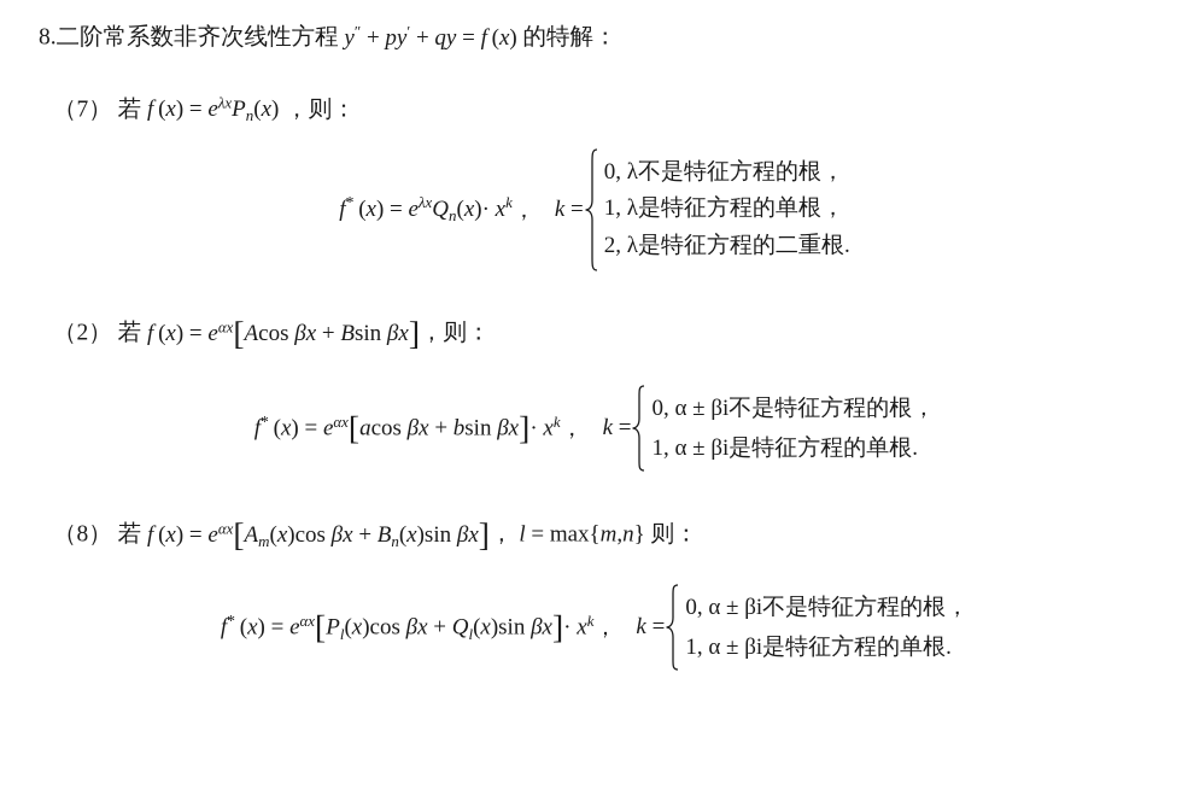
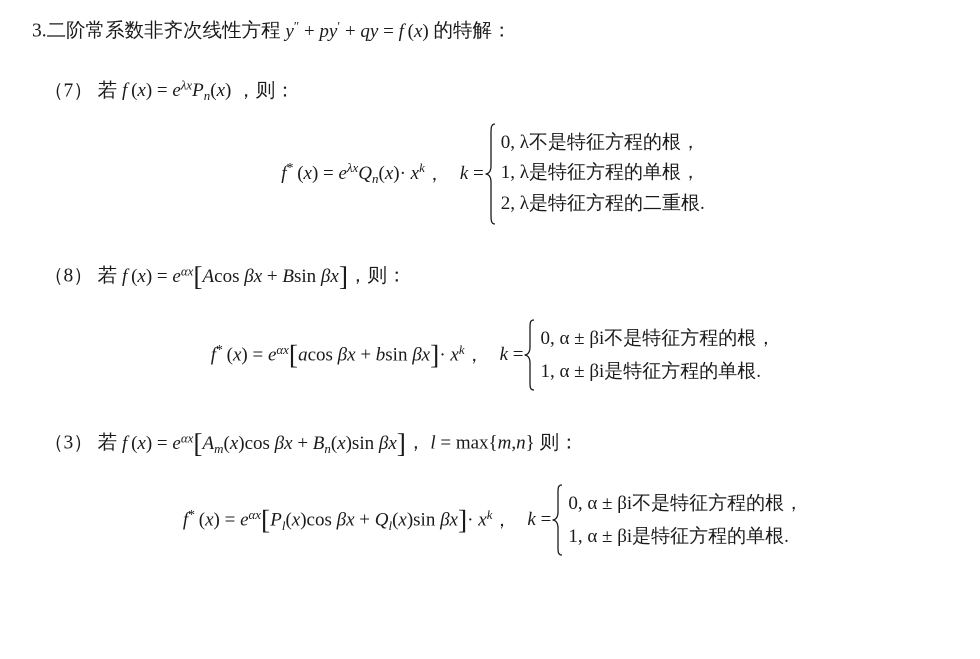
- 8.二阶常系数非齐次线性方程 y″ + py′ + qy = f (x) 的特解：
+ 3.二阶常系数非齐次线性方程 y″ + py′ + qy = f (x) 的特解：
  （7） 若 f (x) = eλxPn(x) ，则：
  f* (x) = eλxQn(x)· xk
  ，
  k =
  0, λ不是特征方程的根，
  1, λ是特征方程的单根，
  2, λ是特征方程的二重根.
- （2） 若 f (x) = eαx[Acos βx + Bsin βx]，则：
+ （8） 若 f (x) = eαx[Acos βx + Bsin βx]，则：
  f* (x) = eαx[acos βx + bsin βx]· xk
  ，
  k =
  0, α ± βi不是特征方程的根，
  1, α ± βi是特征方程的单根.
- （8） 若 f (x) = eαx[Am(x)cos βx + Bn(x)sin βx]， l = max{m,n} 则：
+ （3） 若 f (x) = eαx[Am(x)cos βx + Bn(x)sin βx]， l = max{m,n} 则：
  f* (x) = eαx[Pl(x)cos βx + Ql(x)sin βx]· xk
  ，
  k =
  0, α ± βi不是特征方程的根，
  1, α ± βi是特征方程的单根.
